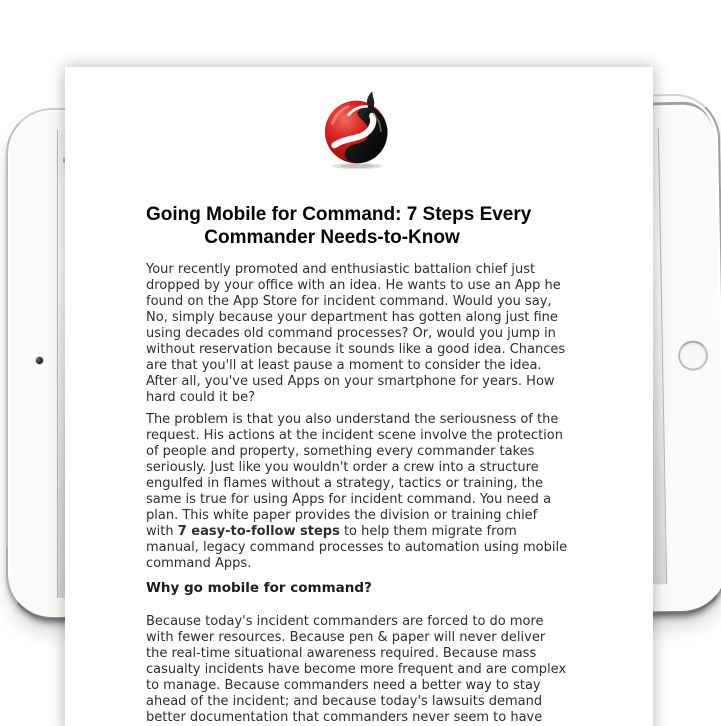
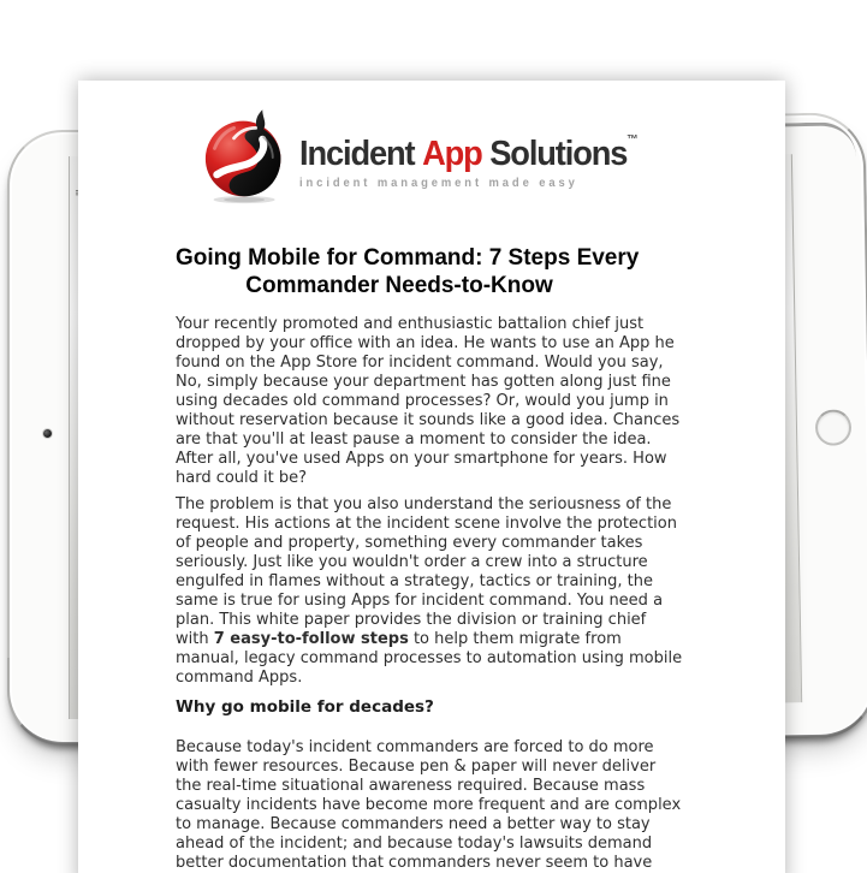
+ Incident App Solutions™
+ incident management made easy
  Going Mobile for Command: 7 Steps Every
  Commander Needs-to-Know
  Your recently promoted and enthusiastic battalion chief just
  dropped by your office with an idea. He wants to use an App he
  found on the App Store for incident command. Would you say,
  No, simply because your department has gotten along just fine
  using decades old command processes? Or, would you jump in
  without reservation because it sounds like a good idea. Chances
  are that you'll at least pause a moment to consider the idea.
  After all, you've used Apps on your smartphone for years. How
  hard could it be?
  The problem is that you also understand the seriousness of the
  request. His actions at the incident scene involve the protection
  of people and property, something every commander takes
  seriously. Just like you wouldn't order a crew into a structure
  engulfed in flames without a strategy, tactics or training, the
  same is true for using Apps for incident command. You need a
  plan. This white paper provides the division or training chief
  with 7 easy-to-follow steps to help them migrate from
  manual, legacy command processes to automation using mobile
  command Apps.
- Why go mobile for command?
+ Why go mobile for decades?
  Because today's incident commanders are forced to do more
  with fewer resources. Because pen & paper will never deliver
  the real-time situational awareness required. Because mass
  casualty incidents have become more frequent and are complex
  to manage. Because commanders need a better way to stay
  ahead of the incident; and because today's lawsuits demand
  better documentation that commanders never seem to have
